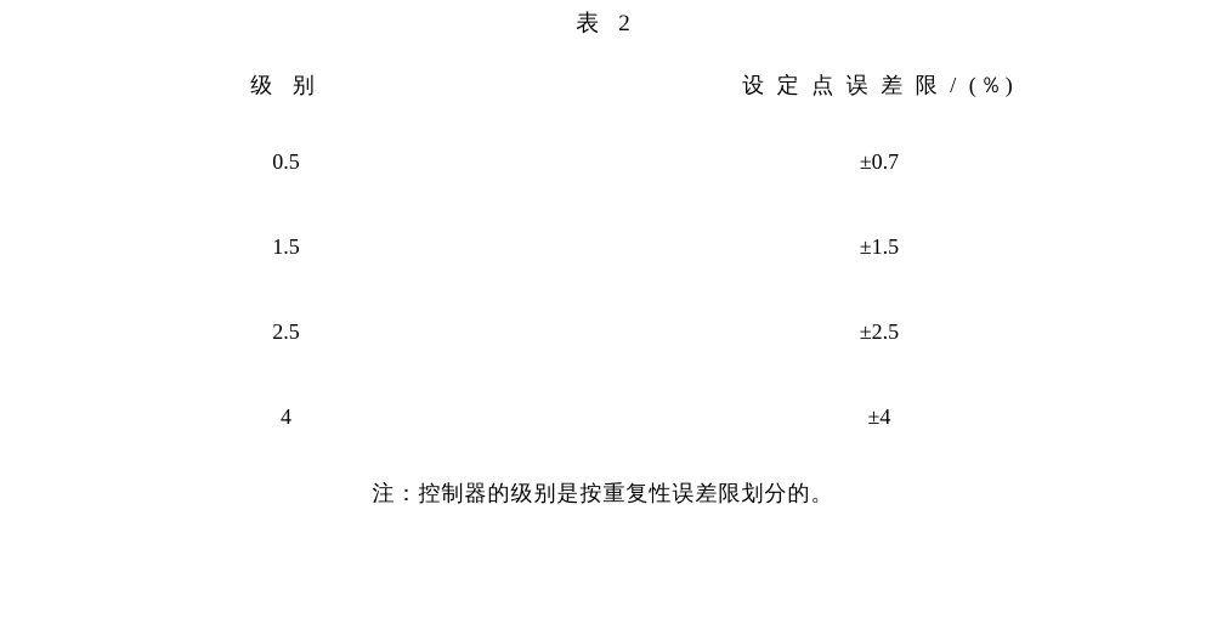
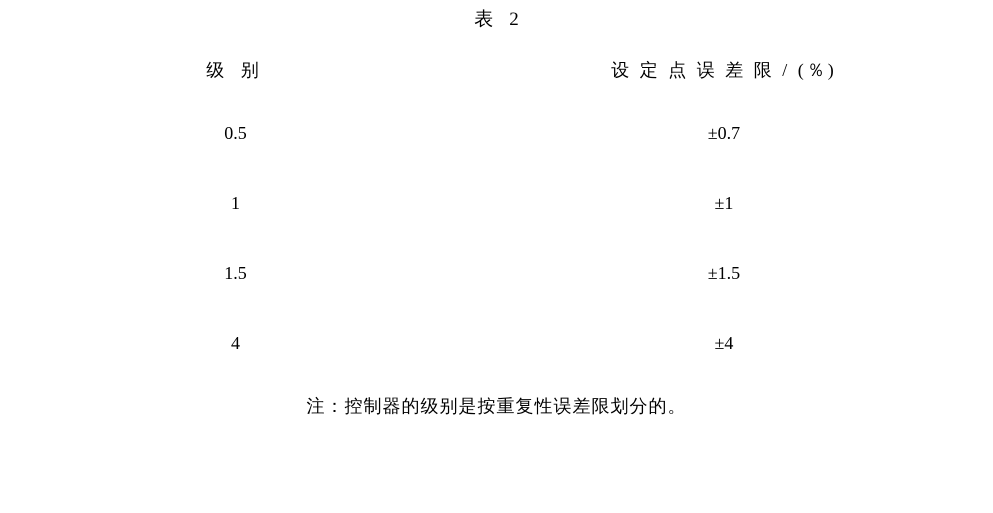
  表 2
  级 别	设 定 点 误 差 限 / (％)
  0.5	±0.7
+ 1	±1
  1.5	±1.5
- 2.5	±2.5
  4	±4
  注：控制器的级别是按重复性误差限划分的。
